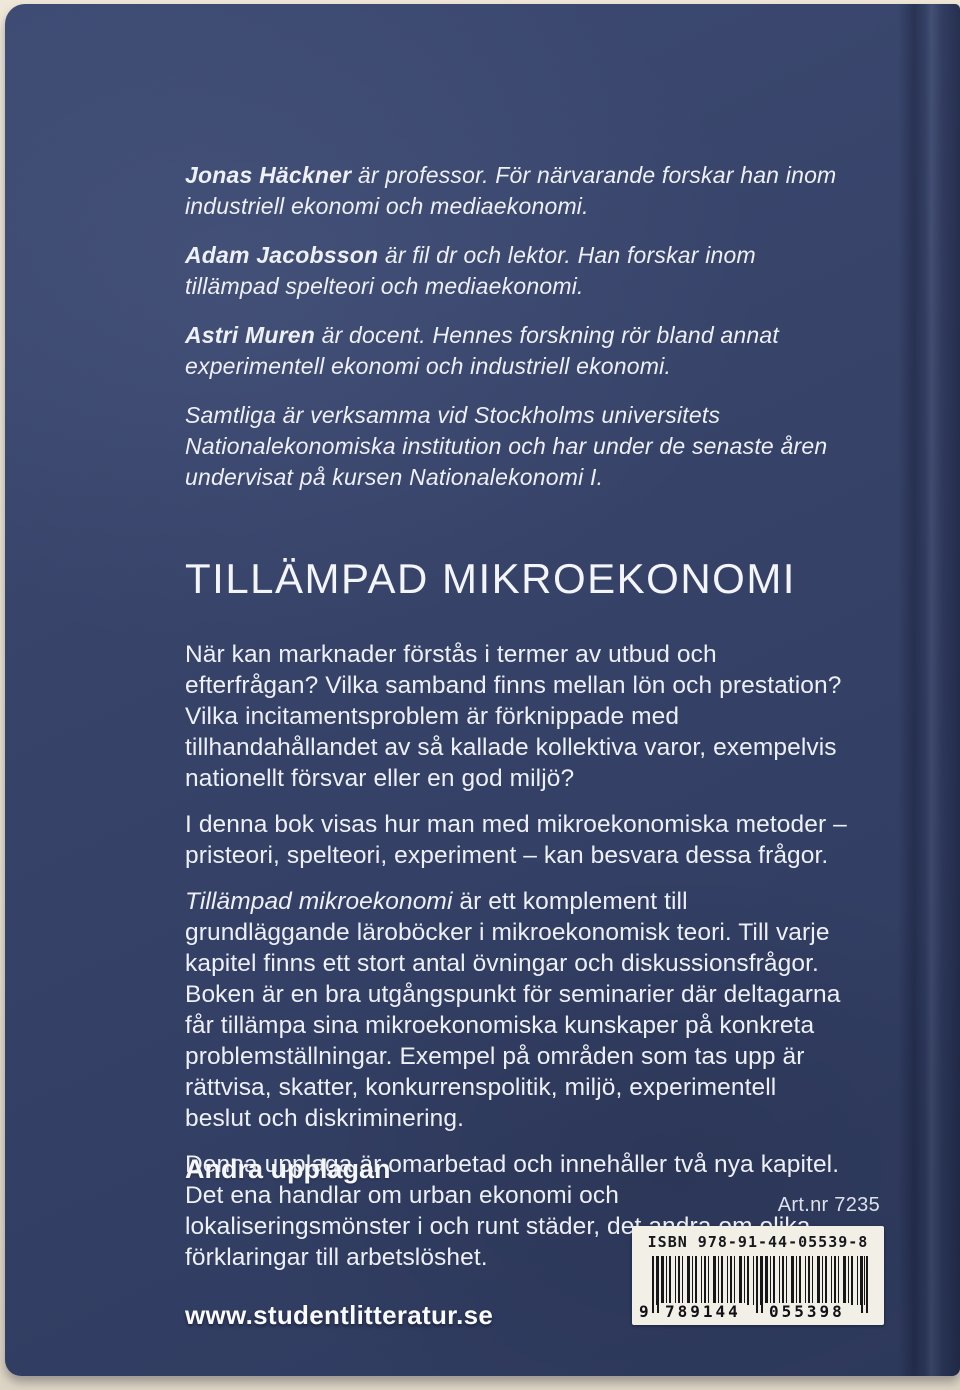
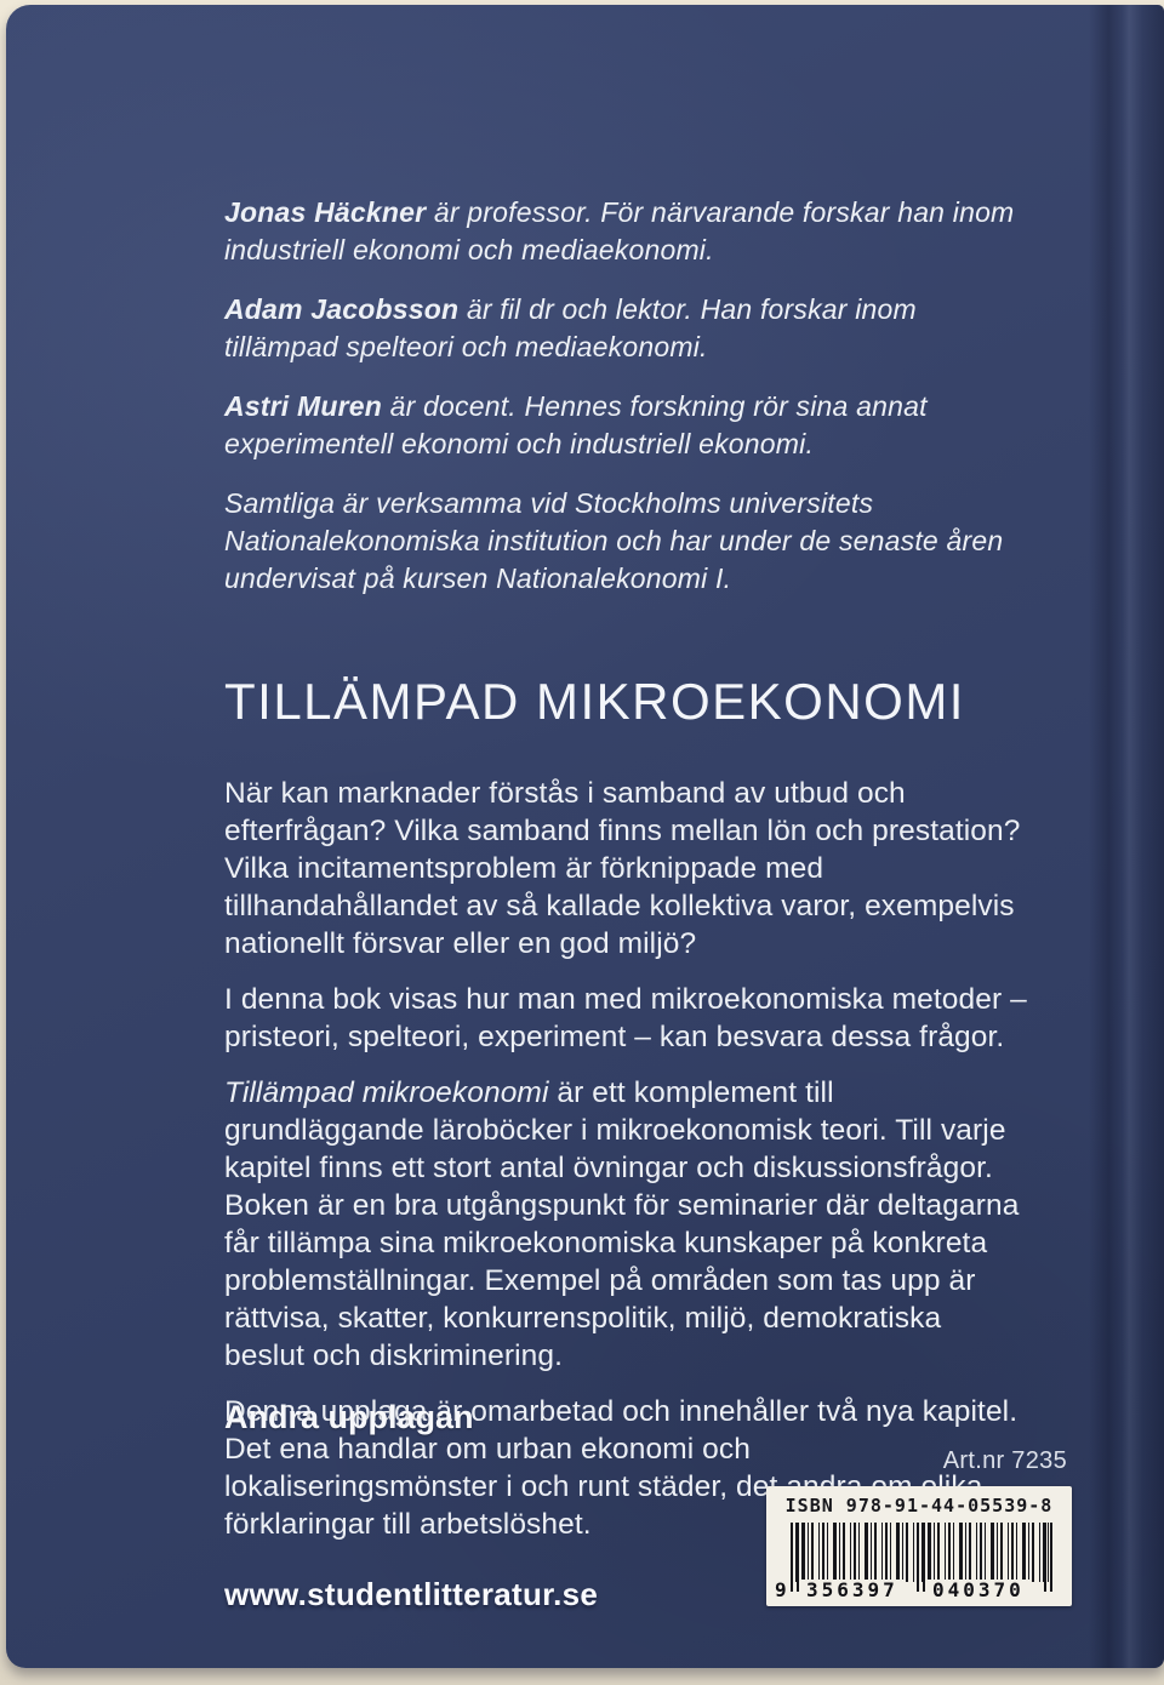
  Jonas Häckner är professor. För närvarande forskar han inom industriell ekonomi och mediaekonomi.
  Adam Jacobsson är fil dr och lektor. Han forskar inom tillämpad spelteori och mediaekonomi.
- Astri Muren är docent. Hennes forskning rör bland annat experimentell ekonomi och industriell ekonomi.
+ Astri Muren är docent. Hennes forskning rör sina annat experimentell ekonomi och industriell ekonomi.
  Samtliga är verksamma vid Stockholms universitets Nationalekonomiska institution och har under de senaste åren undervisat på kursen National­ekonomi I.
  TILLÄMPAD MIKROEKONOMI
- När kan marknader förstås i termer av utbud och efterfrågan? Vilka samband finns mellan lön och prestation? Vilka incitaments­problem är förknippade med tillhandahållandet av så kallade kollektiva varor, exempelvis nationellt försvar eller en god miljö?
+ När kan marknader förstås i samband av utbud och efterfrågan? Vilka samband finns mellan lön och prestation? Vilka incitaments­problem är förknippade med tillhandahållandet av så kallade kollektiva varor, exempelvis nationellt försvar eller en god miljö?
  I denna bok visas hur man med mikroekonomiska metoder – pristeori, spelteori, experiment – kan besvara dessa frågor.
- Tillämpad mikroekonomi är ett komplement till grundläggande läroböcker i mikroekonomisk teori. Till varje kapitel finns ett stort antal övningar och diskussionsfrågor. Boken är en bra utgångs­punkt för seminarier där deltagarna får tillämpa sina mikroeko­nomiska kunskaper på konkreta problemställningar. Exempel på områden som tas upp är rättvisa, skatter, konkurrenspolitik, miljö, experimentell beslut och diskriminering.
+ Tillämpad mikroekonomi är ett komplement till grundläggande läroböcker i mikroekonomisk teori. Till varje kapitel finns ett stort antal övningar och diskussionsfrågor. Boken är en bra utgångs­punkt för seminarier där deltagarna får tillämpa sina mikroeko­nomiska kunskaper på konkreta problemställningar. Exempel på områden som tas upp är rättvisa, skatter, konkurrenspolitik, miljö, demokratiska beslut och diskriminering.
  Denna upplaga är omarbetad och innehåller två nya kapitel. Det ena handlar om urban ekonomi och lokaliseringsmönster i och runt städer, de förklaringar till arbetslöshet.
  Andra upplagan
  Art.nr 7235
  ISBN 978-91-44-05539-8
  9
- 789144
+ 356397
- 055398
+ 040370
  www.studentlitteratur.se
